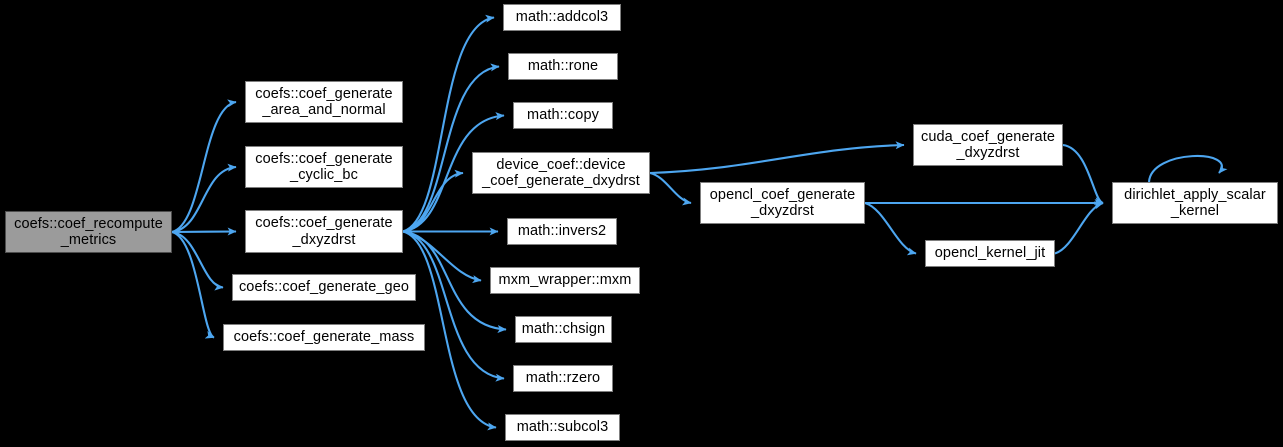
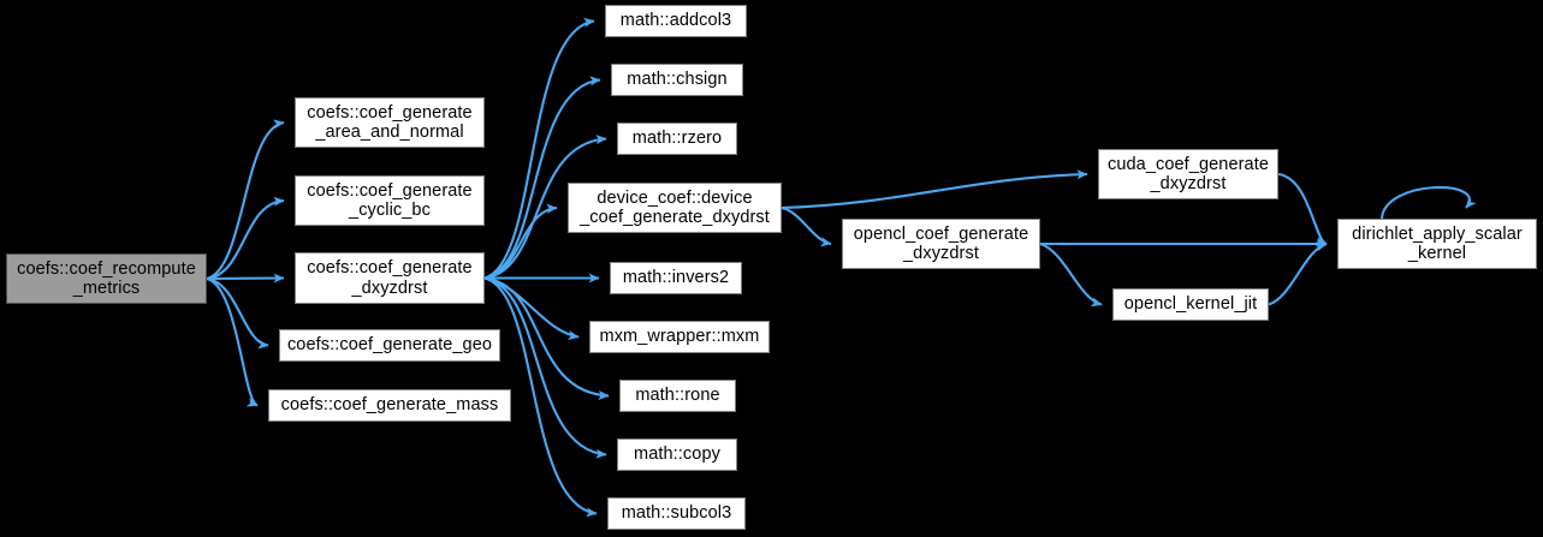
  coefs::coef_recompute
  _metrics
  coefs::coef_generate
  _area_and_normal
  coefs::coef_generate
  _cyclic_bc
  coefs::coef_generate
  _dxyzdrst
  coefs::coef_generate_geo
  coefs::coef_generate_mass
  math::addcol3
- math::rone
+ math::chsign
- math::copy
+ math::rzero
  device_coef::device
  _coef_generate_dxydrst
  math::invers2
  mxm_wrapper::mxm
- math::chsign
+ math::rone
- math::rzero
+ math::copy
  math::subcol3
  opencl_coef_generate
  _dxyzdrst
  cuda_coef_generate
  _dxyzdrst
  opencl_kernel_jit
  dirichlet_apply_scalar
  _kernel
